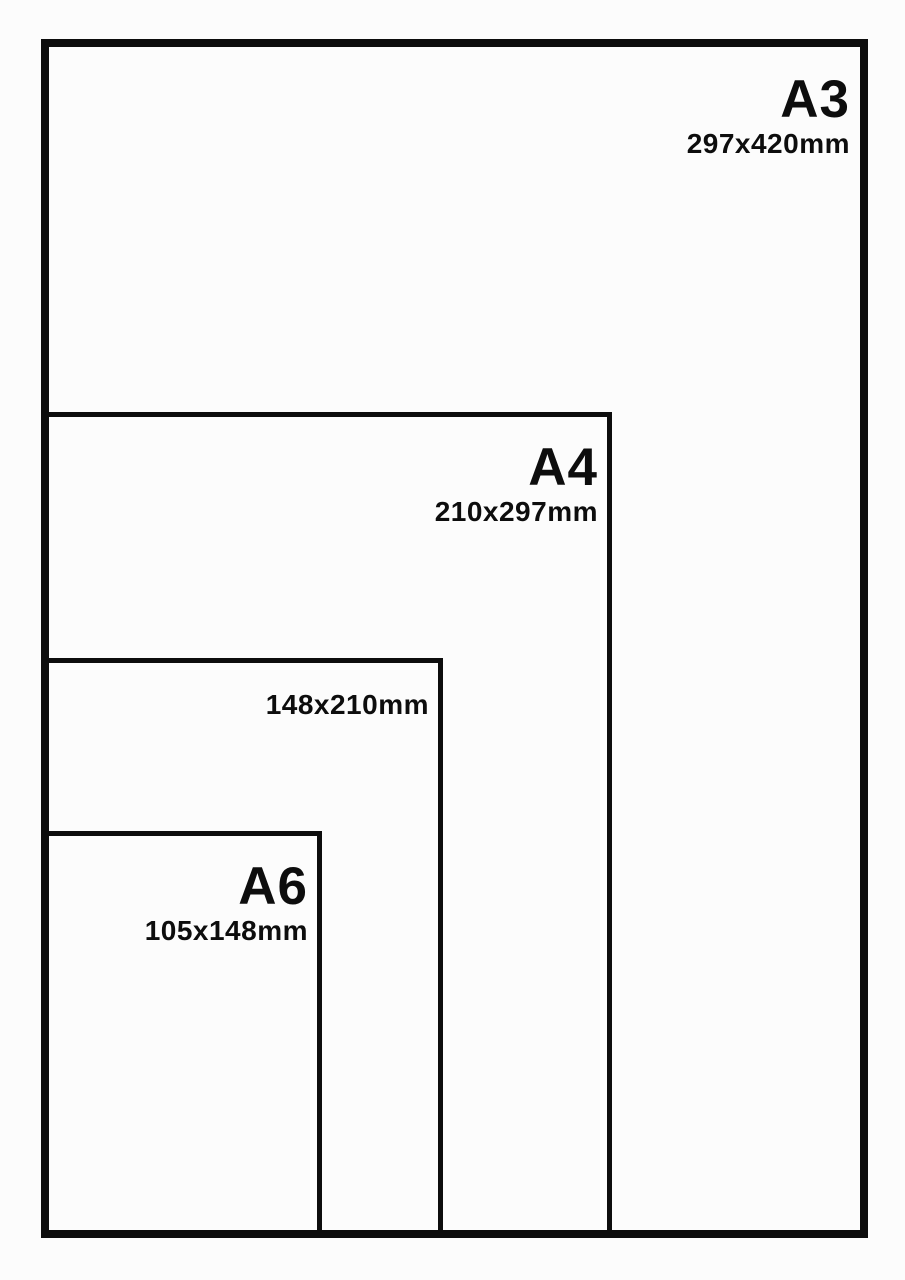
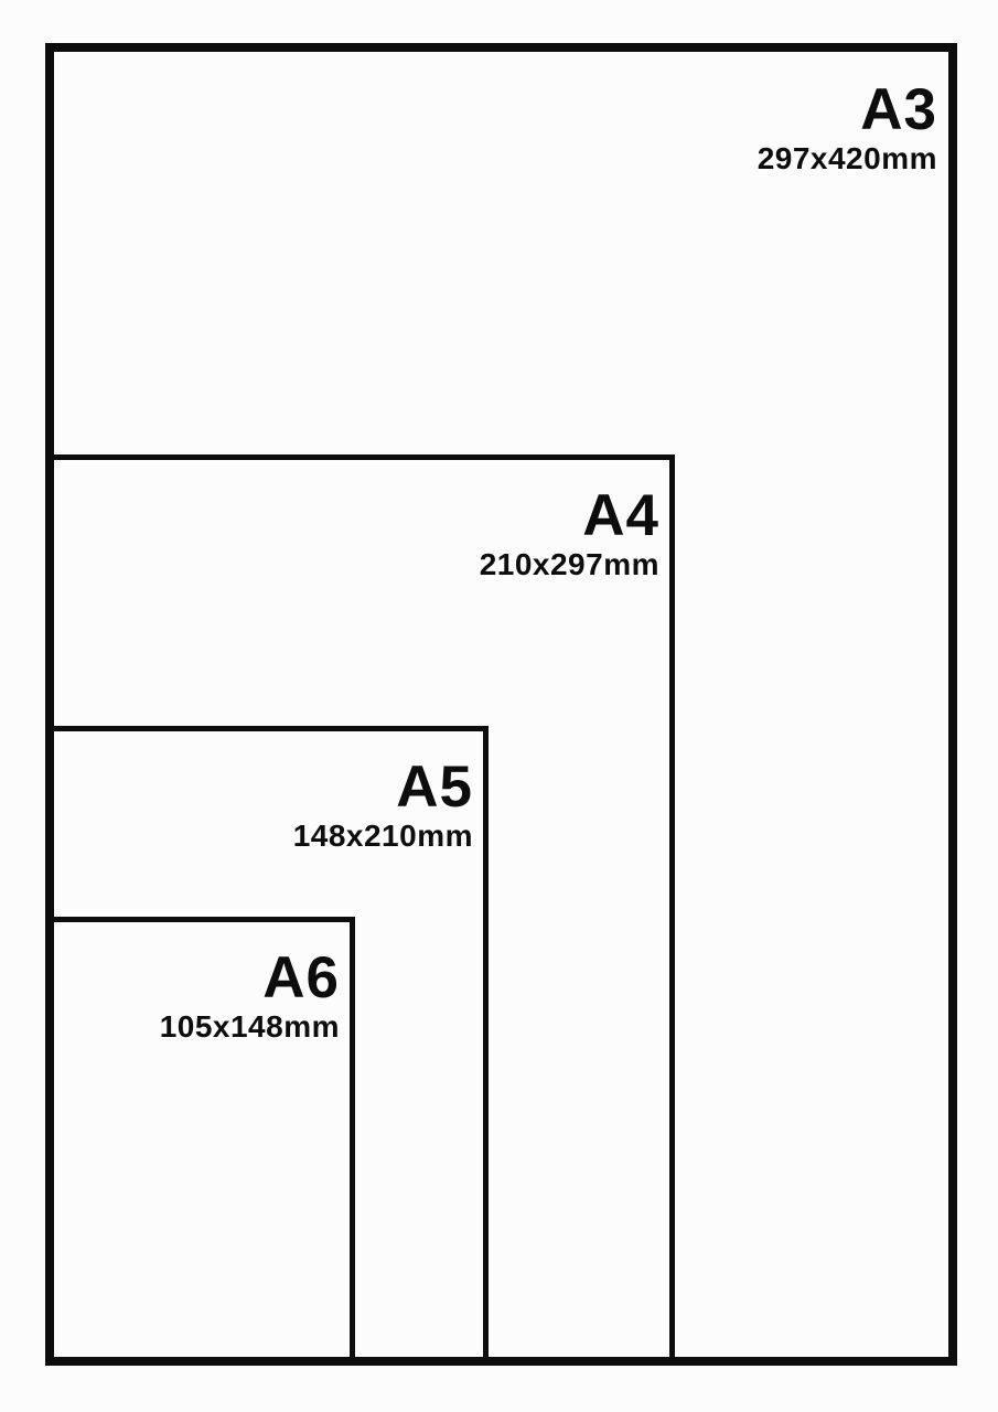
  A3
  297x420mm
  A4
  210x297mm
+ A5
  148x210mm
  A6
  105x148mm
